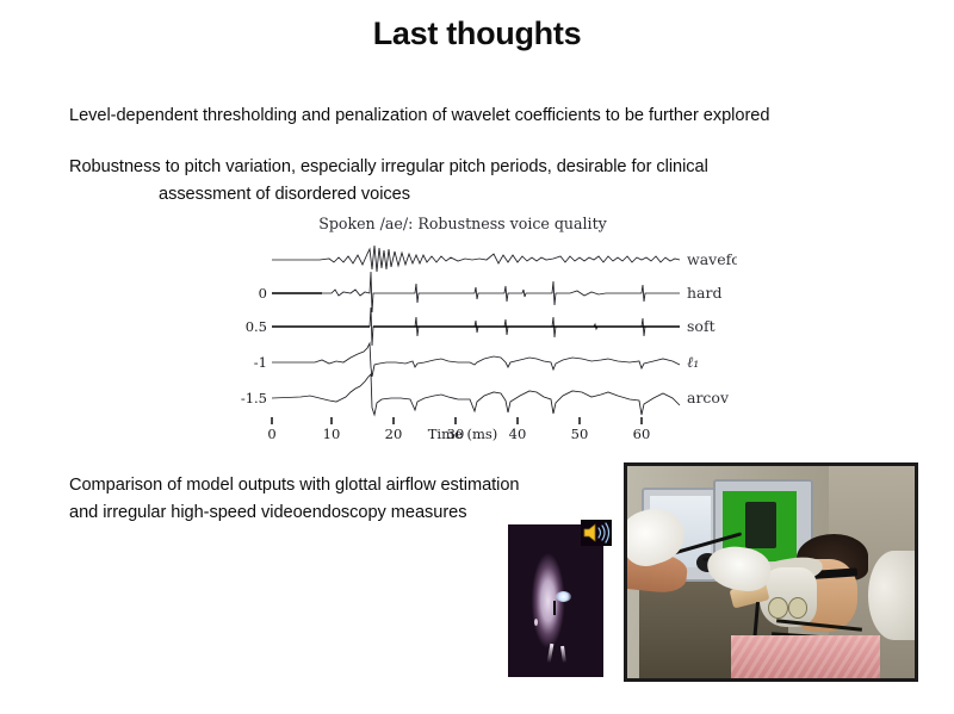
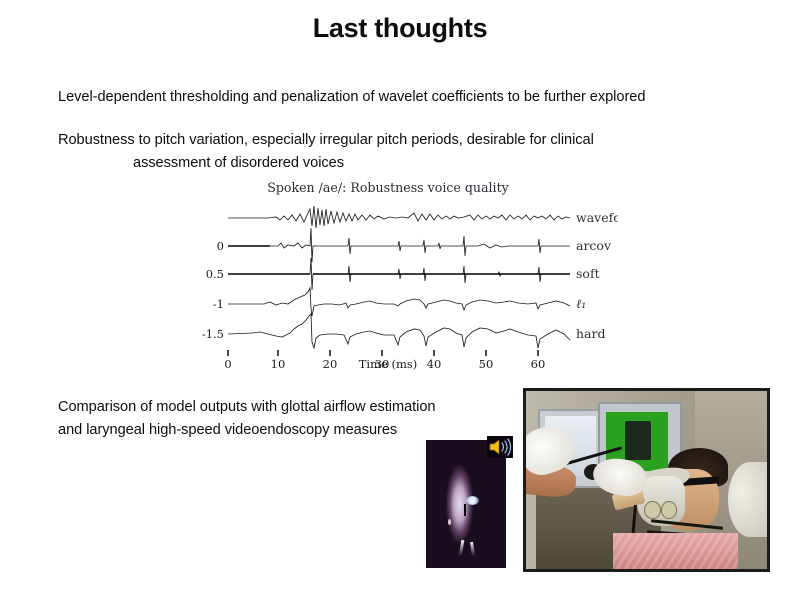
  Last thoughts
  Level-dependent thresholding and penalization of wavelet coefficients to be further explored
  Robustness to pitch variation, especially irregular pitch periods, desirable for clinical
  assessment of disordered voices
  Spoken /ae/: Robustness voice quality
  wavefo
- hard
+ arcov
  soft
  ℓ₁
- arcov
+ hard
  0
  0.5
  -1
  -1.5
  0
  10
  20
  30
  40
  50
  60
  Time (ms)
  Comparison of model outputs with glottal airflow estimation
- and irregular high-speed videoendoscopy measures
+ and laryngeal high-speed videoendoscopy measures
